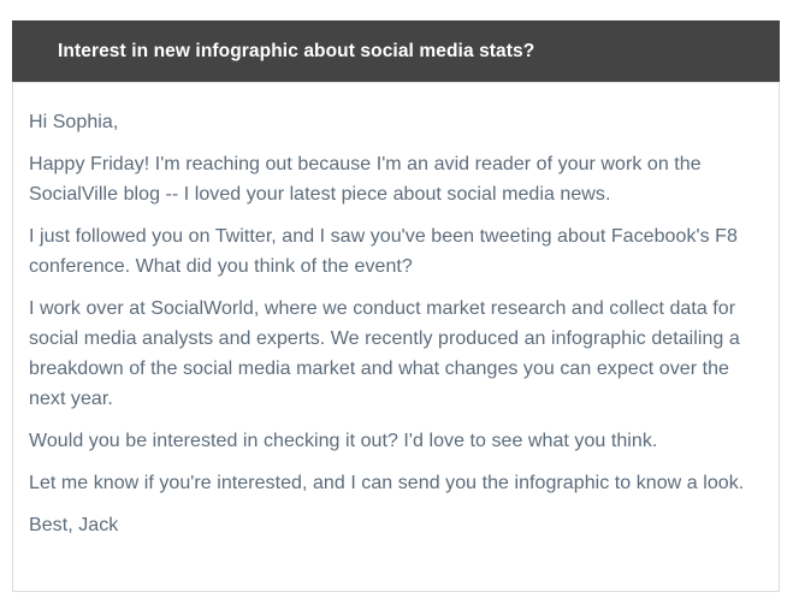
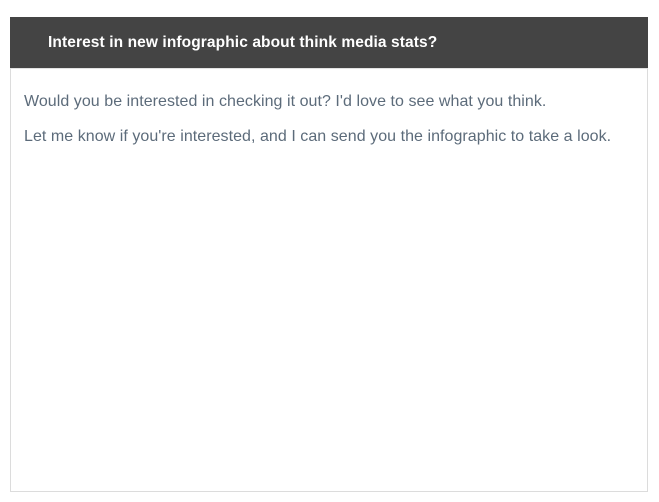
- Interest in new infographic about social media stats?
+ Interest in new infographic about think media stats?
- Hi Sophia,
- Happy Friday! I'm reaching out because I'm an avid reader of your work on the SocialVille blog -- I loved your latest piece about social media news.
- I just followed you on Twitter, and I saw you've been tweeting about Facebook's F8 conference. What did you think of the event?
- I work over at SocialWorld, where we conduct market research and collect data for social media analysts and experts. We recently produced an infographic detailing a breakdown of the social media market and what changes you can expect over the next year.
  Would you be interested in checking it out? I'd love to see what you think.
- Let me know if you're interested, and I can send you the infographic to know a look.
+ Let me know if you're interested, and I can send you the infographic to take a look.
- Best, Jack
